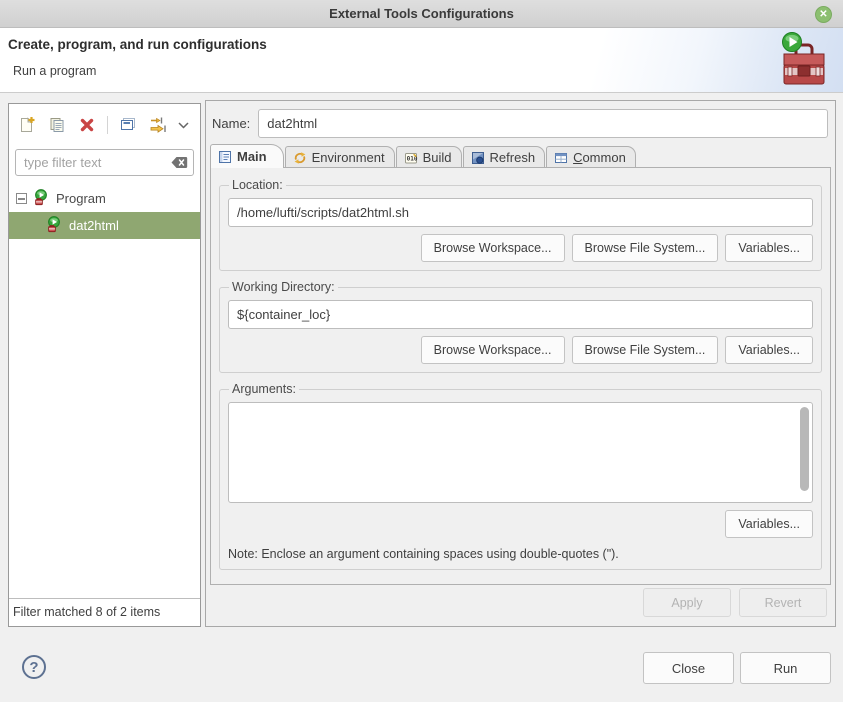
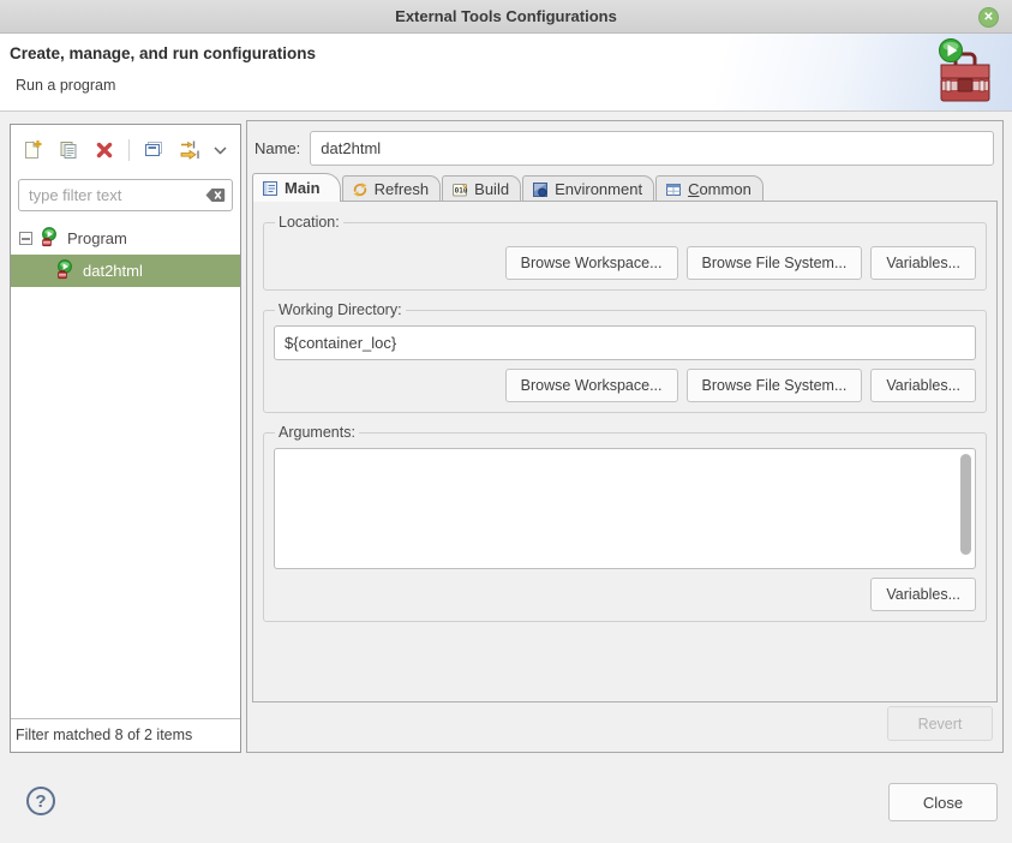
  External Tools Configurations
  ✕
- Create, program, and run configurations
+ Create, manage, and run configurations
  Run a program
  type filter text
  Program
  dat2html
  Filter matched 8 of 2 items
  Name:
  dat2html
  Main
- Environment
+ Refresh
  Build
- Refresh
+ Environment
  Common
  Location:
- /home/lufti/scripts/dat2html.sh
  Browse Workspace...
  Browse File System...
  Variables...
  Working Directory:
  ${container_loc}
  Browse Workspace...
  Browse File System...
  Variables...
  Arguments:
  Variables...
- Note: Enclose an argument containing spaces using double-quotes (").
- Apply
  Revert
  ?
  Close
- Run
